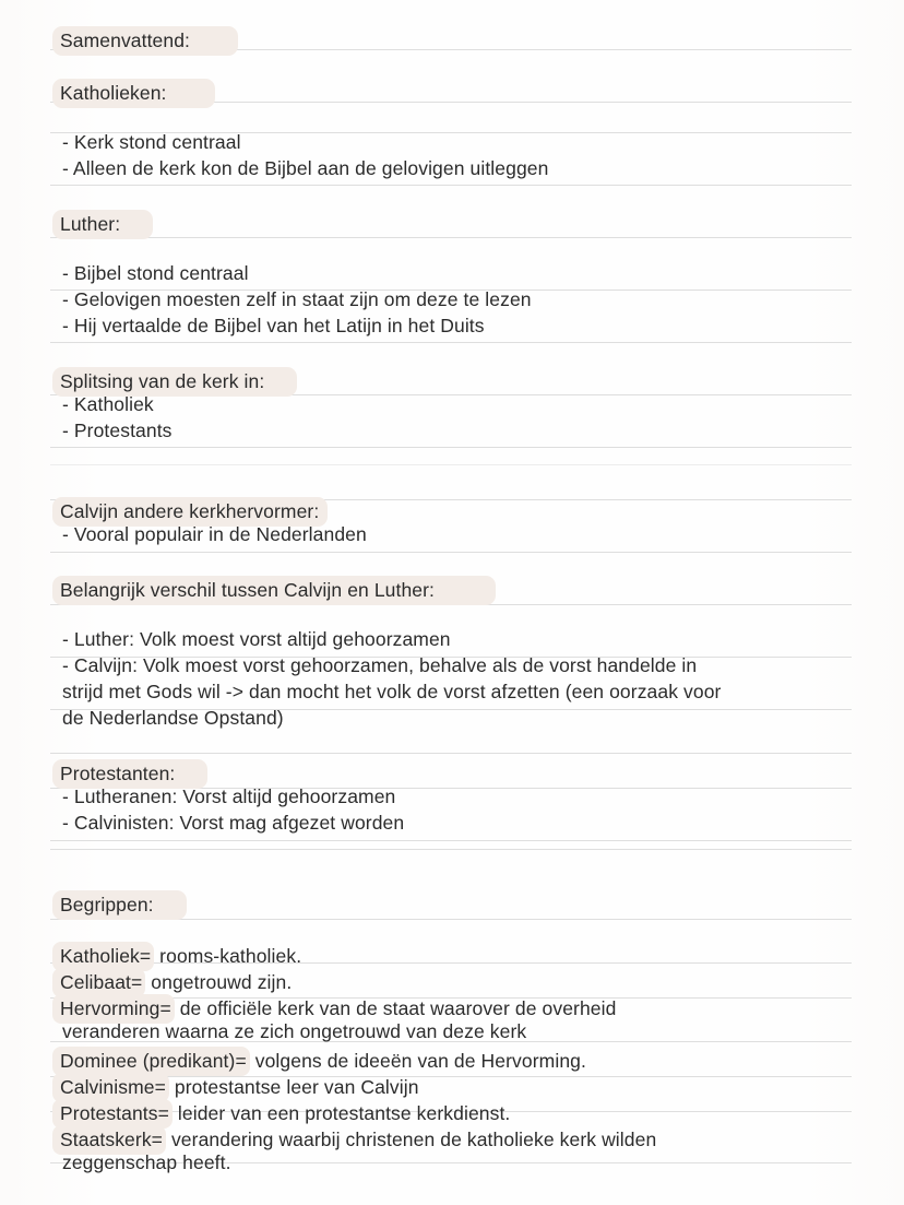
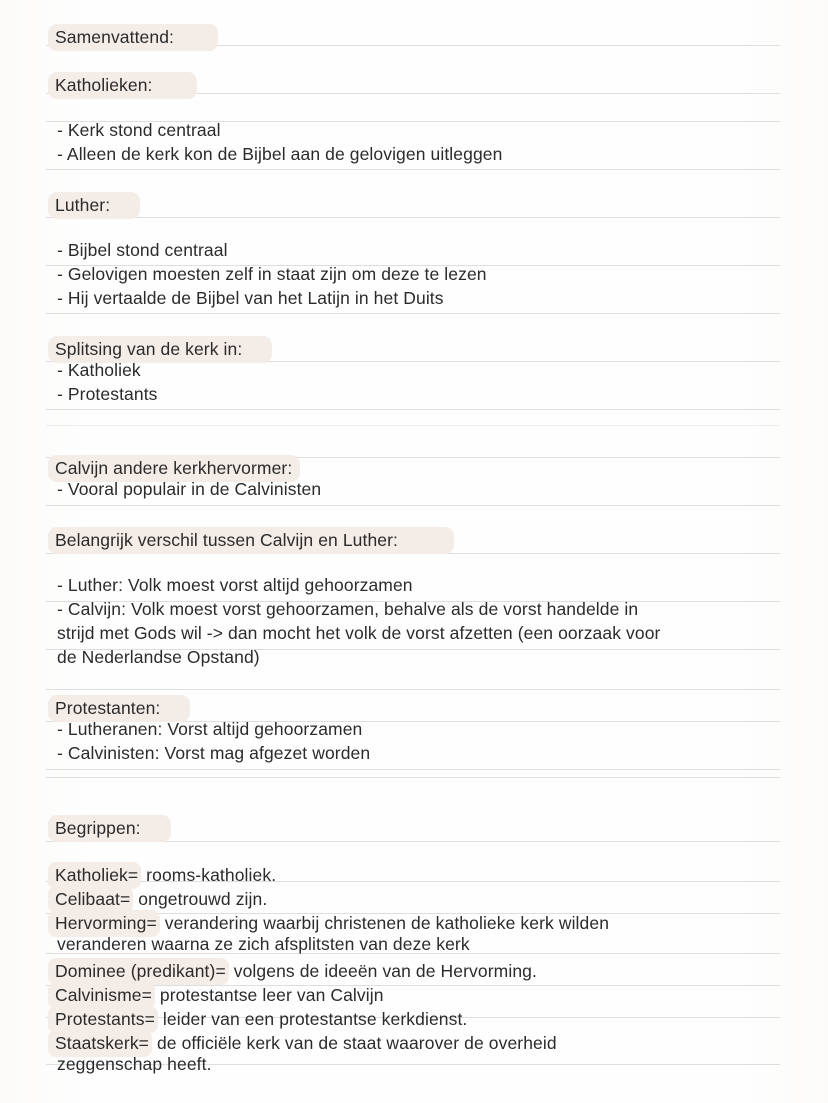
  Samenvattend:
  Katholieken:
  - Kerk stond centraal
  - Alleen de kerk kon de Bijbel aan de gelovigen uitleggen
  Luther:
  - Bijbel stond centraal
  - Gelovigen moesten zelf in staat zijn om deze te lezen
  - Hij vertaalde de Bijbel van het Latijn in het Duits
  Splitsing van de kerk in:
  - Katholiek
  - Protestants
  Calvijn andere kerkhervormer:
- - Vooral populair in de Nederlanden
+ - Vooral populair in de Calvinisten
  Belangrijk verschil tussen Calvijn en Luther:
  - Luther: Volk moest vorst altijd gehoorzamen
  - Calvijn: Volk moest vorst gehoorzamen, behalve als de vorst handelde in
  strijd met Gods wil -> dan mocht het volk de vorst afzetten (een oorzaak voor
  de Nederlandse Opstand)
  Protestanten:
  - Lutheranen: Vorst altijd gehoorzamen
  - Calvinisten: Vorst mag afgezet worden
  Begrippen:
  Katholiek= rooms-katholiek.
  Celibaat= ongetrouwd zijn.
- Hervorming= de officiële kerk van de staat waarover de overheid
+ Hervorming= verandering waarbij christenen de katholieke kerk wilden
- veranderen waarna ze zich ongetrouwd van deze kerk
+ veranderen waarna ze zich afsplitsten van deze kerk
  Dominee (predikant)= volgens de ideeën van de Hervorming.
  Calvinisme= protestantse leer van Calvijn
  Protestants= leider van een protestantse kerkdienst.
- Staatskerk= verandering waarbij christenen de katholieke kerk wilden
+ Staatskerk= de officiële kerk van de staat waarover de overheid
  zeggenschap heeft.
